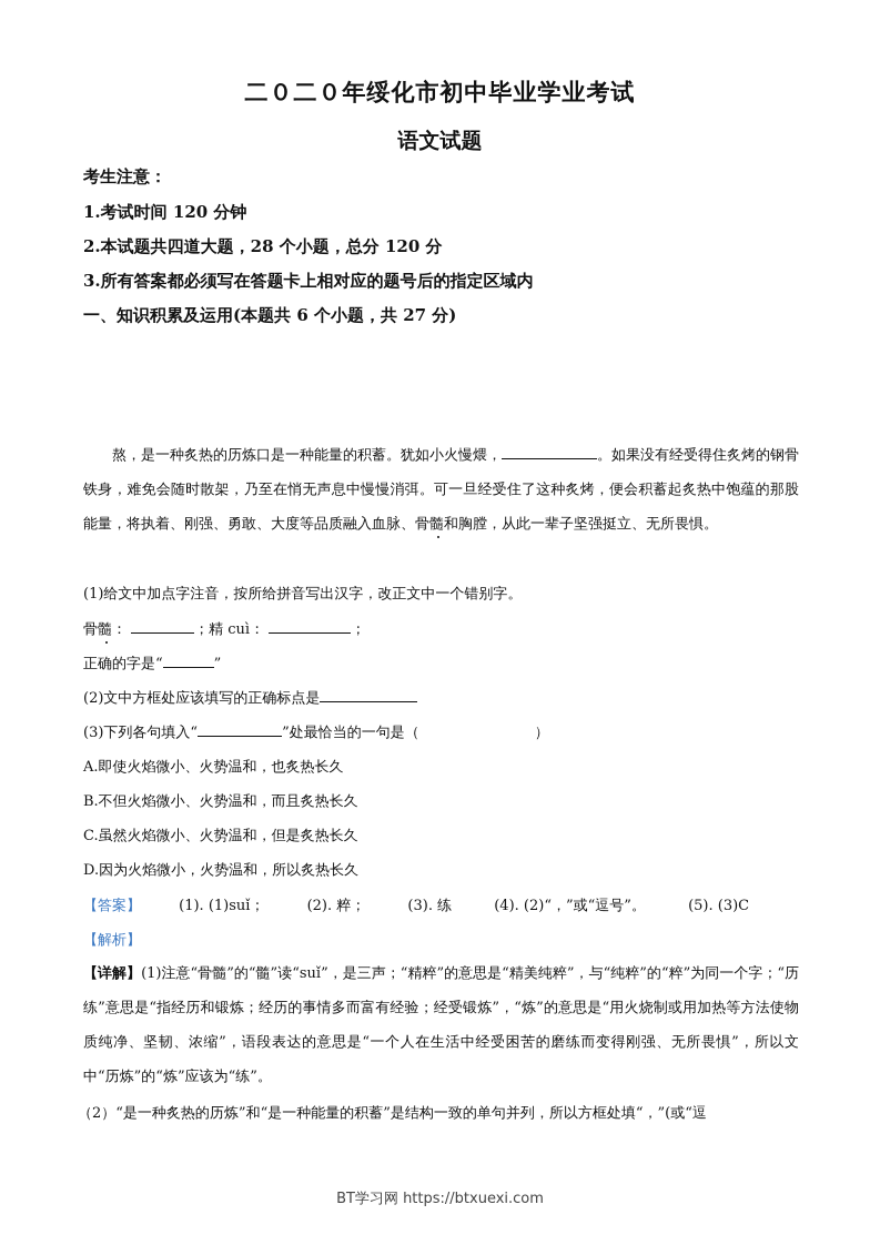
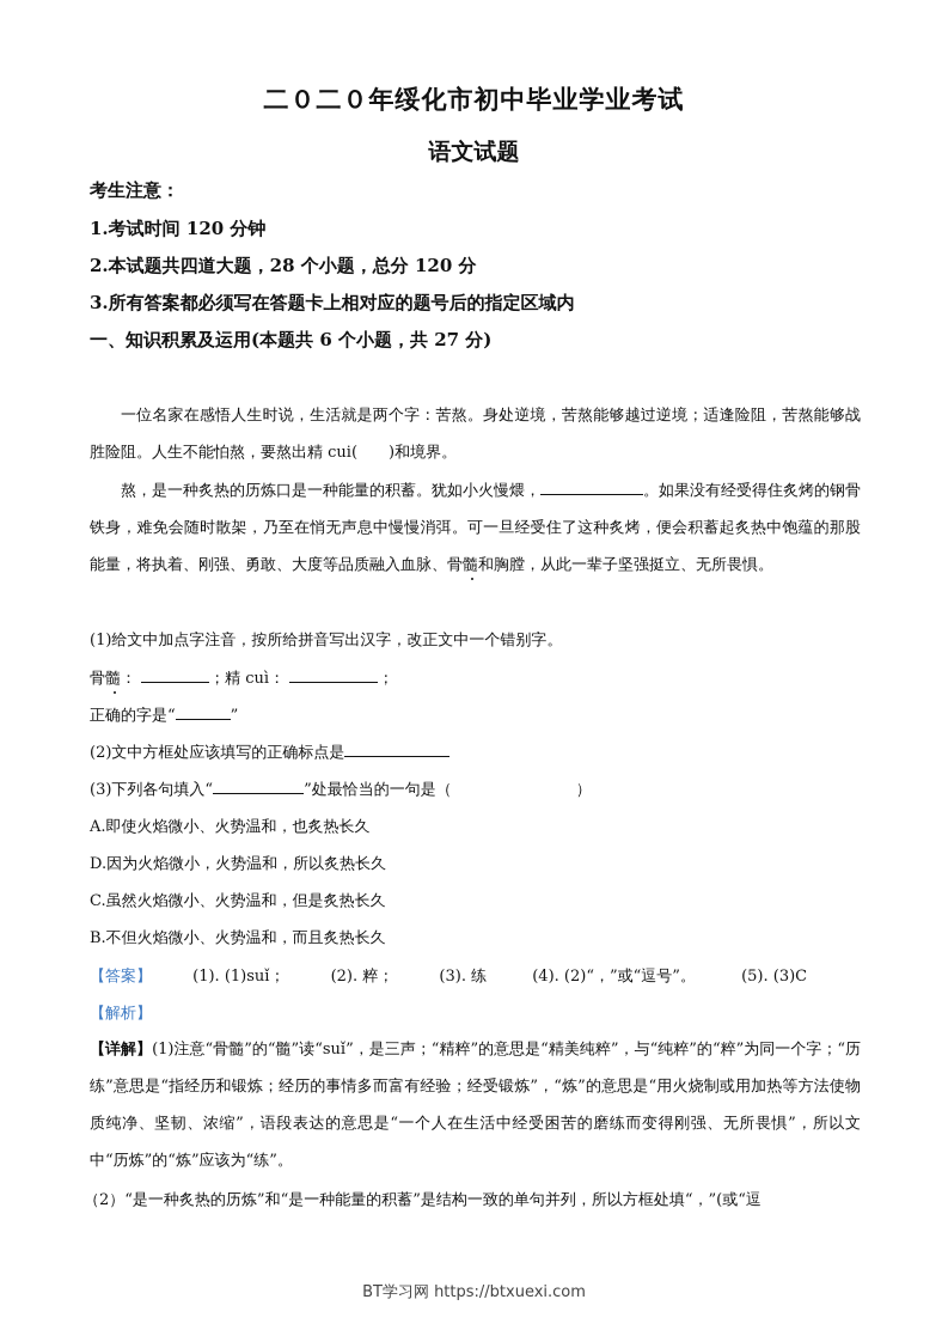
  二０二０年绥化市初中毕业学业考试
  语文试题
  考生注意：
  1.考试时间 120 分钟
  2.本试题共四道大题，28 个小题，总分 120 分
  3.所有答案都必须写在答题卡上相对应的题号后的指定区域内
  一、知识积累及运用(本题共 6 个小题，共 27 分)
+ 一位名家在感悟人生时说，生活就是两个字：苦熬。身处逆境，苦熬能够越过逆境；适逢险阻，苦熬能够战胜险阻。人生不能怕熬，要熬出精 cui( )和境界。
  熬，是一种炙热的历炼口是一种能量的积蓄。犹如小火慢煨， 。如果没有经受得住炙烤的钢骨铁身，难免会随时散架，乃至在悄无声息中慢慢消弭。可一旦经受住了这种炙烤，便会积蓄起炙热中饱蕴的那股能量，将执着、刚强、勇敢、大度等品质融入血脉、骨髓和胸膛，从此一辈子坚强挺立、无所畏惧。
  (1)给文中加点字注音，按所给拼音写出汉字，改正文中一个错别字。
  骨髓： ；精 cuì： ；
  正确的字是“ ”
  (2)文中方框处应该填写的正确标点是
  (3)下列各句填入“ ”处最恰当的一句是（ ）
  A.即使火焰微小、火势温和，也炙热长久
- B.不但火焰微小、火势温和，而且炙热长久
+ D.因为火焰微小，火势温和，所以炙热长久
  C.虽然火焰微小、火势温和，但是炙热长久
- D.因为火焰微小，火势温和，所以炙热长久
+ B.不但火焰微小、火势温和，而且炙热长久
  【答案】 (1). (1)suǐ； (2). 粹； (3). 练 (4). (2)“，”或“逗号”。 (5). (3)C
  【解析】
  【详解】(1)注意“骨髓”的“髓”读“suǐ”，是三声；“精粹”的意思是“精美纯粹”，与“纯粹”的“粹”为同一个字；“历练”意思是“指经历和锻炼；经历的事情多而富有经验；经受锻炼”，“炼”的意思是“用火烧制或用加热等方法使物质纯净、坚韧、浓缩”，语段表达的意思是“一个人在生活中经受困苦的磨练而变得刚强、无所畏惧”，所以文中“历炼”的“炼”应该为“练”。
  （2）“是一种炙热的历炼”和“是一种能量的积蓄”是结构一致的单句并列，所以方框处填“，”(或“逗
  BT学习网 https://btxuexi.com
